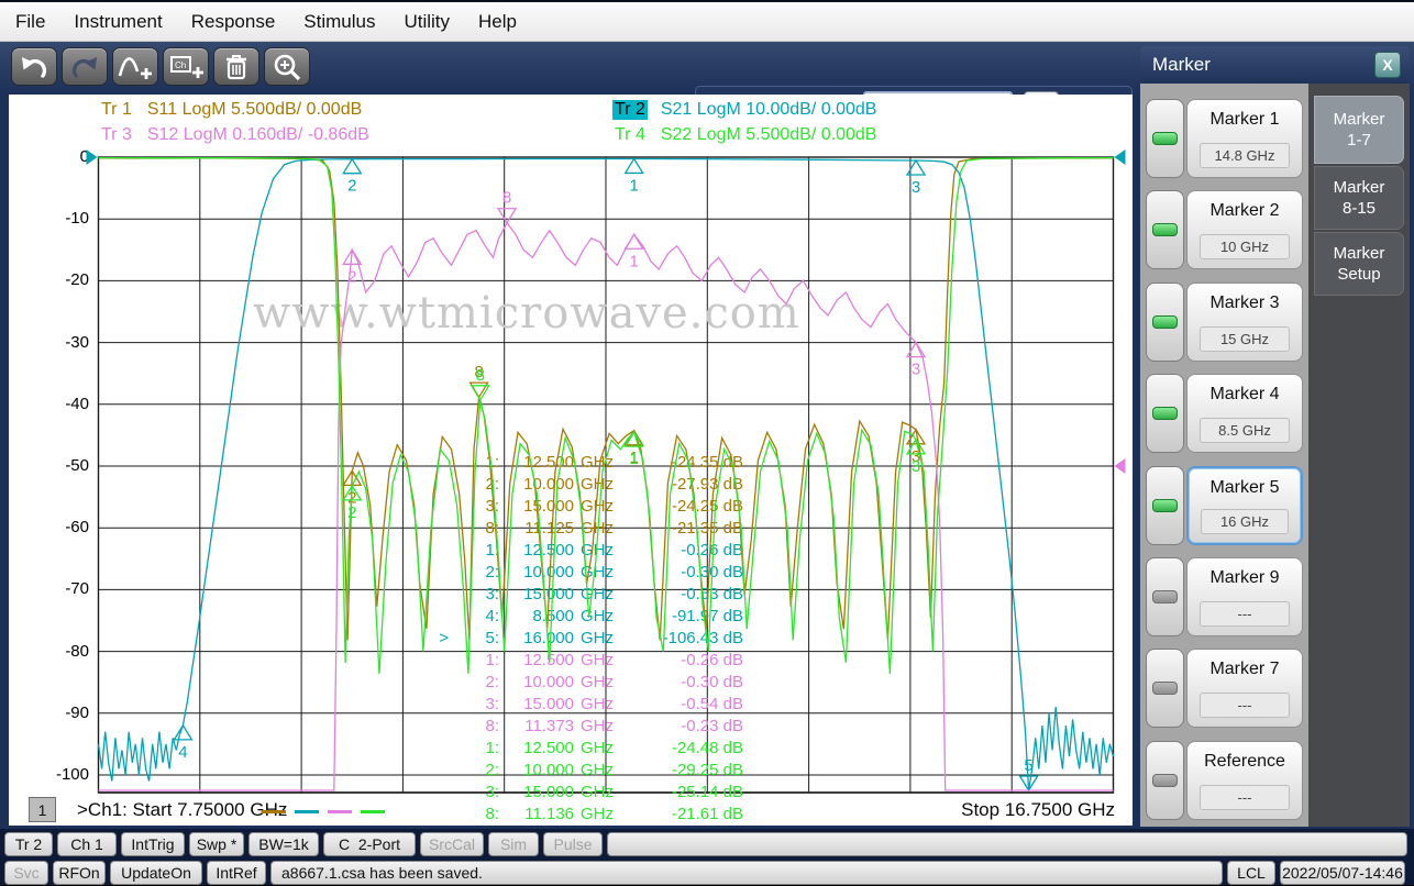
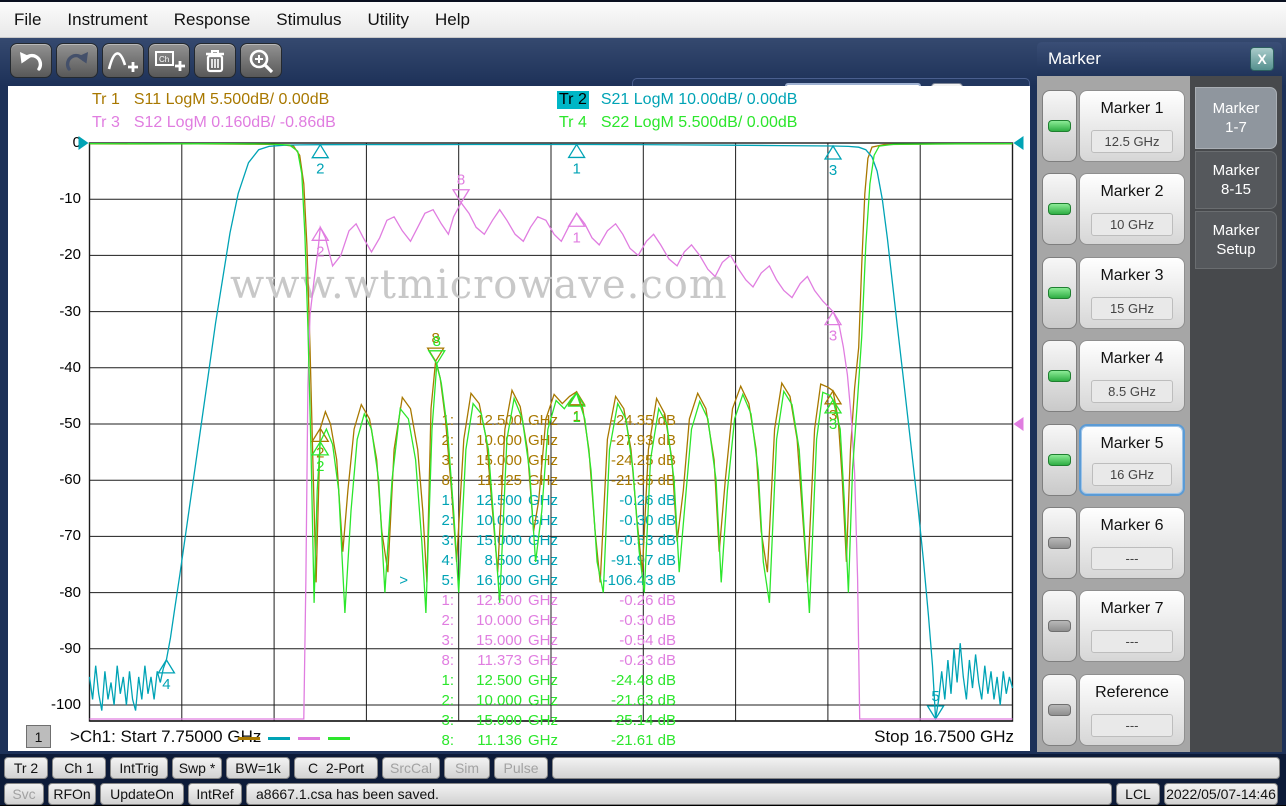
  File
  Instrument
  Response
  Stimulus
  Utility
  Help
  Ch
  Marker
  X
  Marker 1
- 14.8 GHz
+ 12.5 GHz
  Marker 2
  10 GHz
  Marker 3
  15 GHz
  Marker 4
  8.5 GHz
  Marker 5
  16 GHz
- Marker 9
+ Marker 6
  ---
  Marker 7
  ---
  Reference
  ---
  Marker
  1-7
  Marker
  8-15
  Marker
  Setup
  Tr 1
  S11 LogM 5.500dB/ 0.00dB
  Tr 2
  S21 LogM 10.00dB/ 0.00dB
  Tr 3
  S12 LogM 0.160dB/ -0.86dB
  Tr 4
  S22 LogM 5.500dB/ 0.00dB
  www.wtmicrowave.com
  1
  2
  3
  8
  1
  2
  3
  4
  5
  1
  2
  3
  8
  2
  3
  0
  -10
  -20
  -30
  -40
  -50
  -60
  -70
  -80
  -90
  -100
  12.500
  GHz
  -24.35 dB
  2:
  10.000
  GHz
  -2.9 dB
  3:
  1.000
  -24.25 d
  11.125
  GHz
  -21.3 dB
  12.00
  GHz
  -026 dB
  2:
  10.000
  GHz
  -0.30 dB
  3:
  15000
  -0.53 dB
  4:
  8.00
  GHz
  -91.7 dB
  >
  5:
  16.00
  GHz
  -106.43 dB
  1:
  12.500
  GHz
  -0.26 dB
  2:
  10.000
  GHz
  -0.30 dB
  3:
  15.000
  GHz
  -0.54 dB
  8:
  11.373
  GHz
  -0.23 dB
  1:
  12.500
  GHz
  -24.48 dB
  2:
  10.000
  GHz
- -29.25 dB
+ -21.63 dB
  3:
  15.000
  GHz
  -25.14 dB
  8:
  11.136
  GHz
  -21.61 dB
  1
  >Ch1: Start 7.75000 G
  Stop 16.7500 GHz
  Tr 2
  Ch 1
  IntTrig
  Swp *
  BW=1k
  C 2-Port
  SrcCal
  Sim
  Pulse
  Svc
  RFOn
  UpdateOn
  IntRef
  a8667.1.csa has been saved.
  LCL
  2022/05/07-14:46
